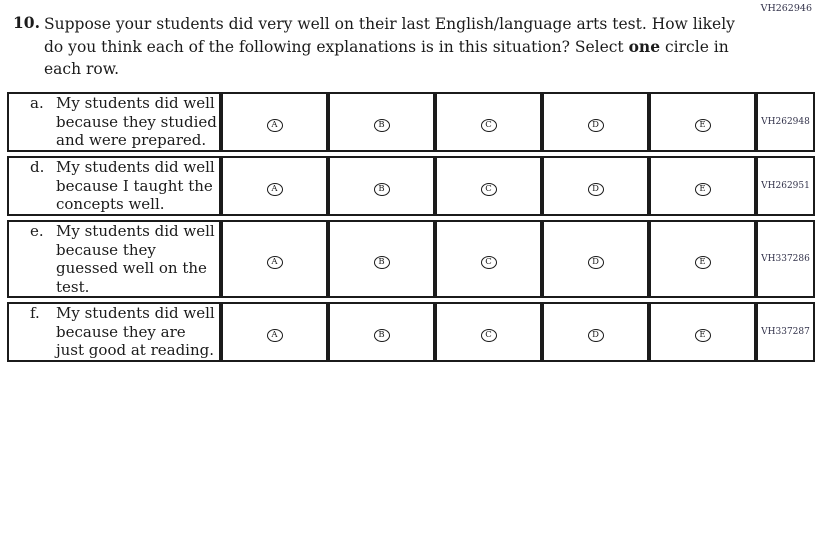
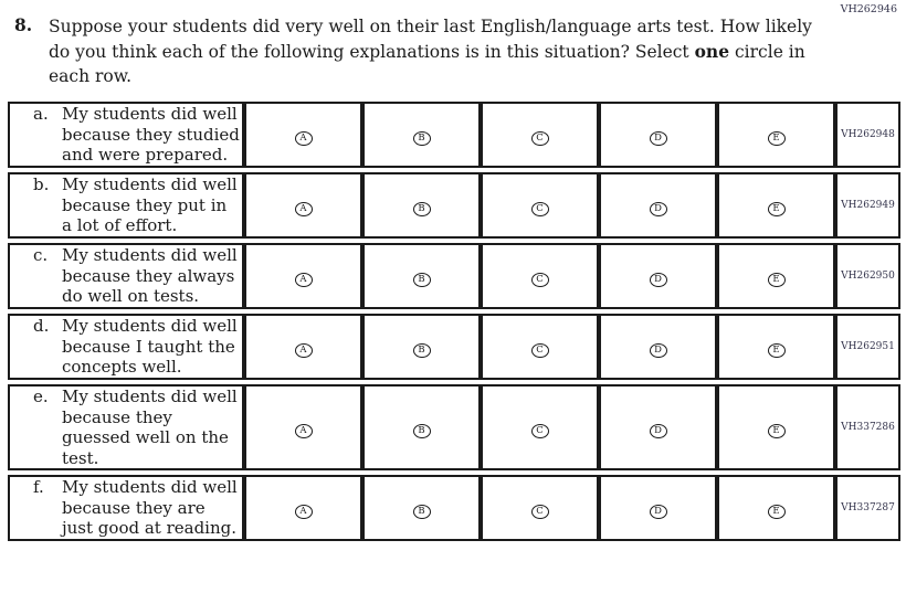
  VH262946
- 10.
+ 8.
  Suppose your students did very well on their last English/language arts test. How likely do you think each of the following explanations is in this situation? Select one circle in each row.
  a. My students did well because they studied and were prepared.	A	B	C	D	E	VH262948
+ b. My students did well because they put in a lot of effort.	A	B	C	D	E	VH262949
+ c. My students did well because they always do well on tests.	A	B	C	D	E	VH262950
  d. My students did well because I taught the concepts well.	A	B	C	D	E	VH262951
  e. My students did well because they guessed well on the test.	A	B	C	D	E	VH337286
  f. My students did well because they are just good at reading.	A	B	C	D	E	VH337287
